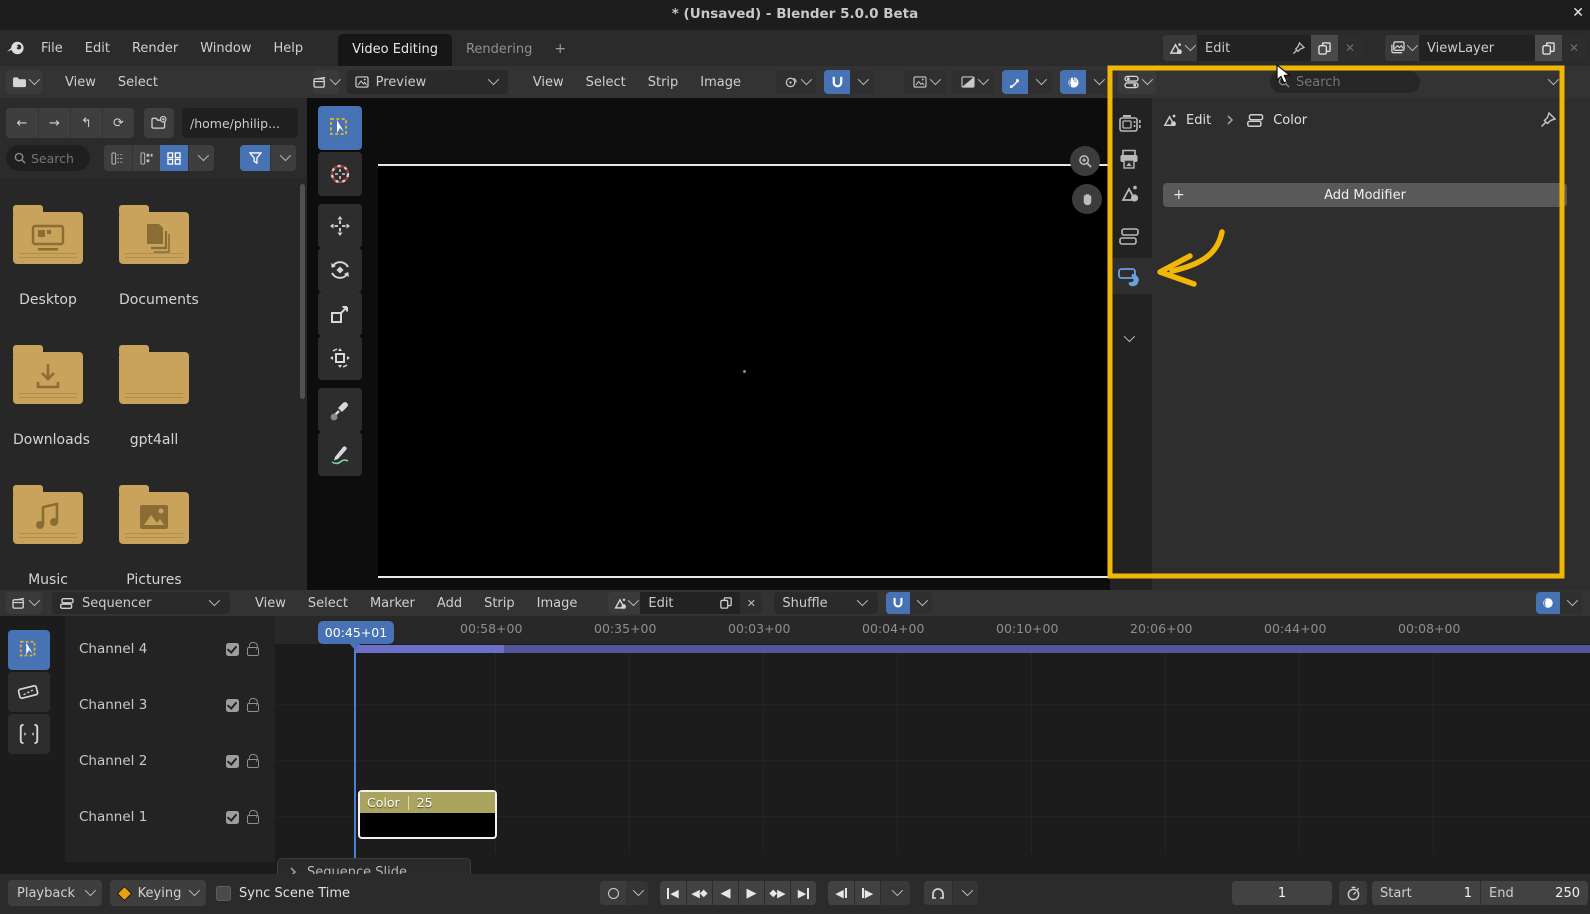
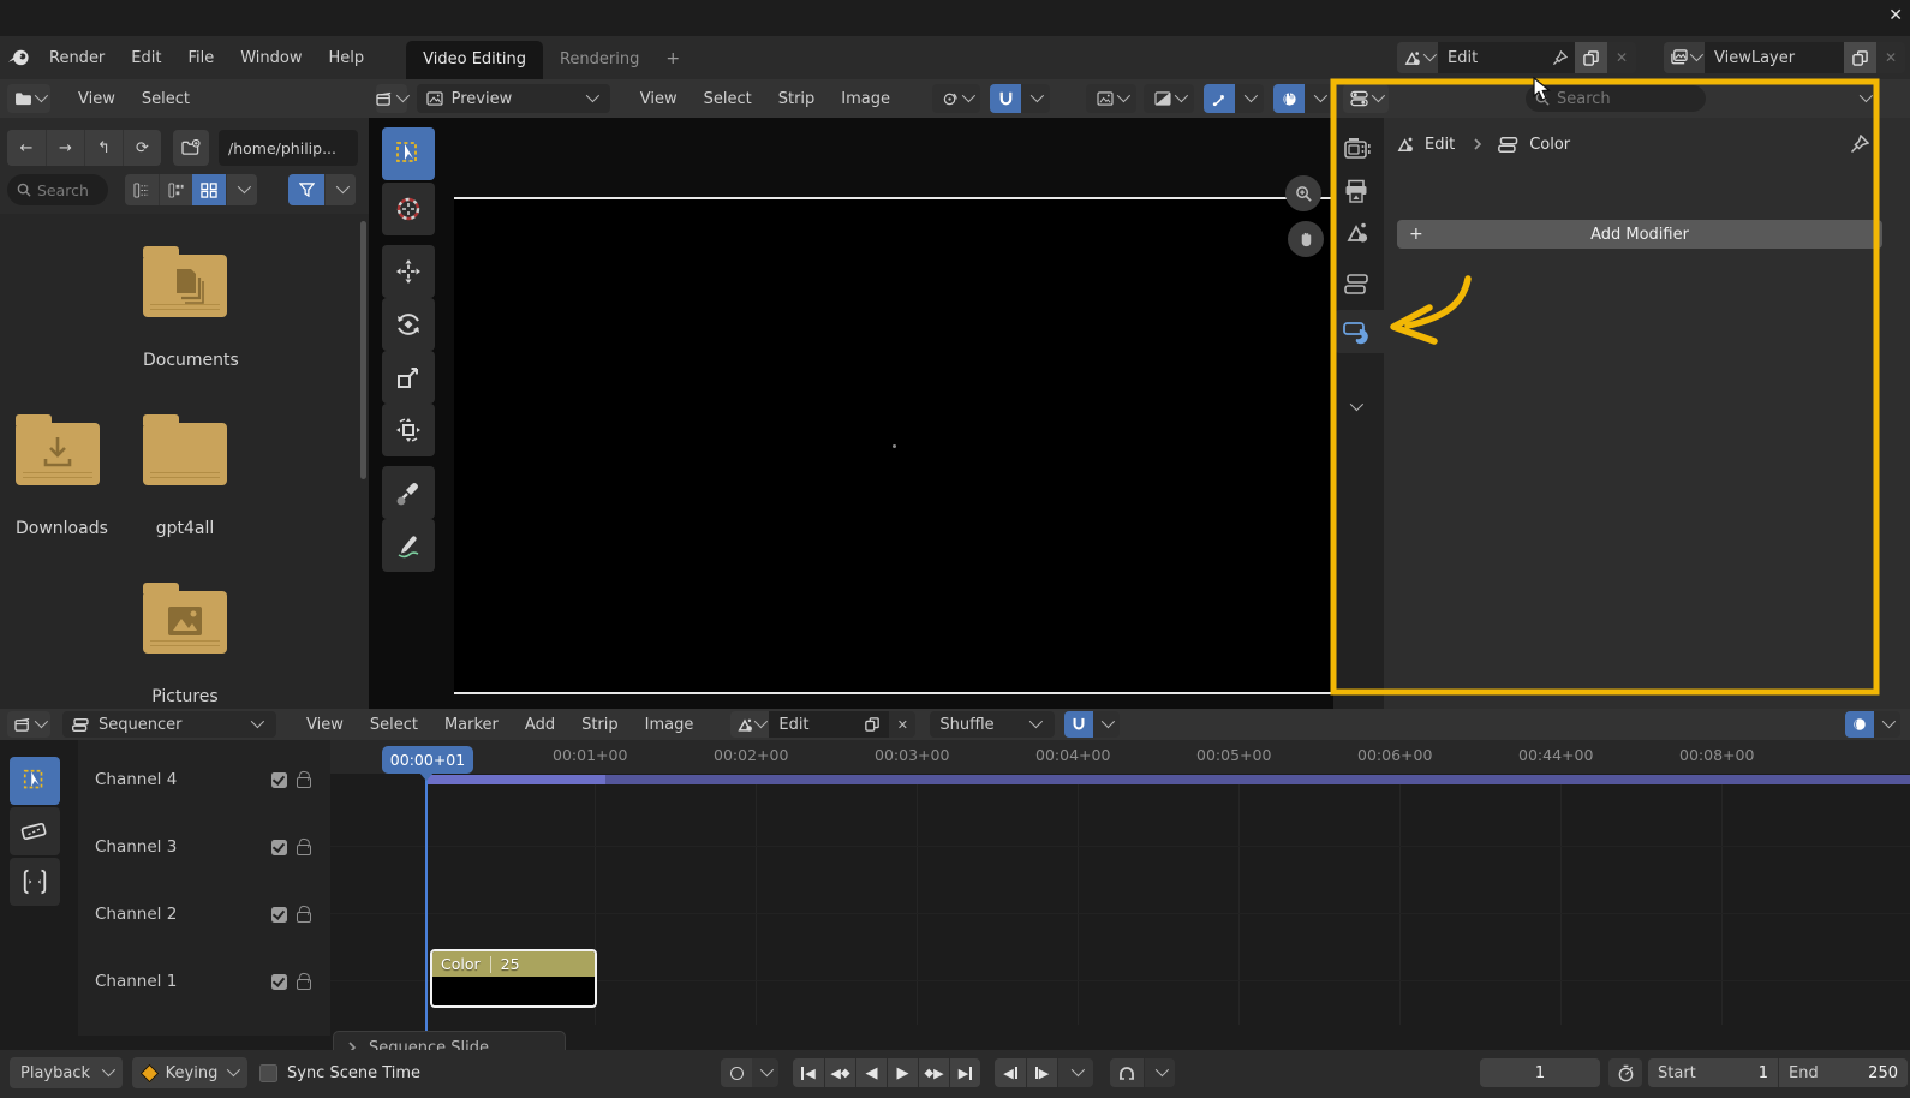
- * (Unsaved) - Blender 5.0.0 Beta
  ✕
- File
+ Render
  Edit
- Render
+ File
  Window
  Help
  Video Editing
  Rendering
  +
  Edit
  ✕
  ViewLayer
  ✕
  View
  Select
  ←
  →
  ↰
  ⟳
  /home/philip...
  Search
- Desktop
  Document
  Download
  gpt4all
- Music
  Pictures
  Preview
  View
  Select
  Strip
  Image
  Search
  Edit
  Color
  +
  Add Modifier
  Sequencer
  View
  Select
  Marker
  Add
  Strip
  Image
  Edit
  ✕
  Shuffle
- 00:58+00
+ 00:01+00
- 00:35+00
+ 00:02+00
  00:03+00
  00:04+00
- 00:10+00
+ 00:05+00
- 20:06+00
+ 00:06+00
  00:44+00
  00:08+00
  Channel 4
  Channel 3
  Channel 2
  Channel 1
  Color
  25
- 00:45+01
+ 00:00+01
  Sequence Slide
  Playback
  Keying
  Sync Scene Time
  ◀
  ◀
  ◆
  ◀
  ▶
  ◆
  ▶
  ▶
  ◀
  ▶
  1
  Start
  1
  End
  250
